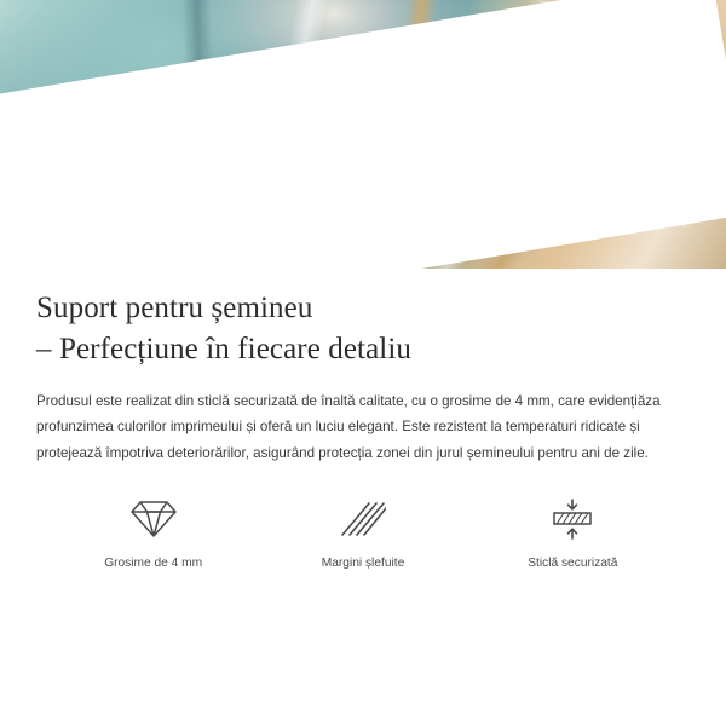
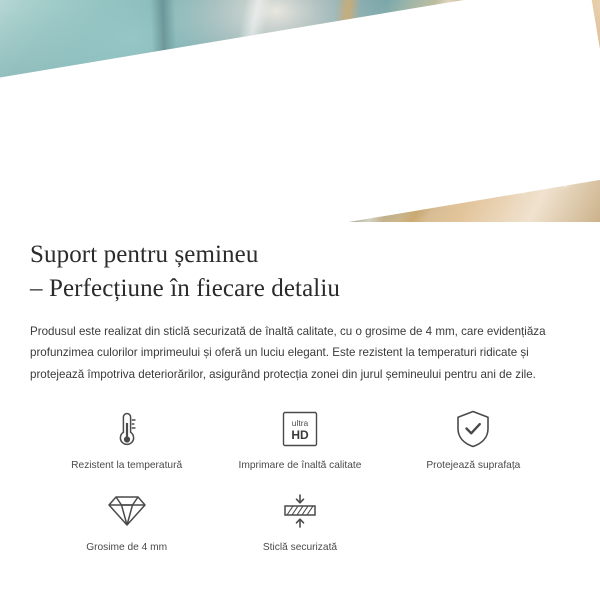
  ✦
  ✦
  Suport pentru șemineu
  – Perfecțiune în fiecare detaliu
  Produsul este realizat din sticlă securizată de înaltă calitate, cu o grosime de 4 mm, care evidențiăza profunzimea culorilor imprimeului și oferă un luciu elegant. Este rezistent la temperaturi ridicate și protejează împotriva deteriorărilor, asigurând protecția zonei din jurul șemineului pentru ani de zile.
+ Rezistent la temperatură
+ ultra
+ HD
+ Imprimare de înaltă calitate
+ Protejează suprafața
  Grosime de 4 mm
- Margini șlefuite
  Sticlă securizată
